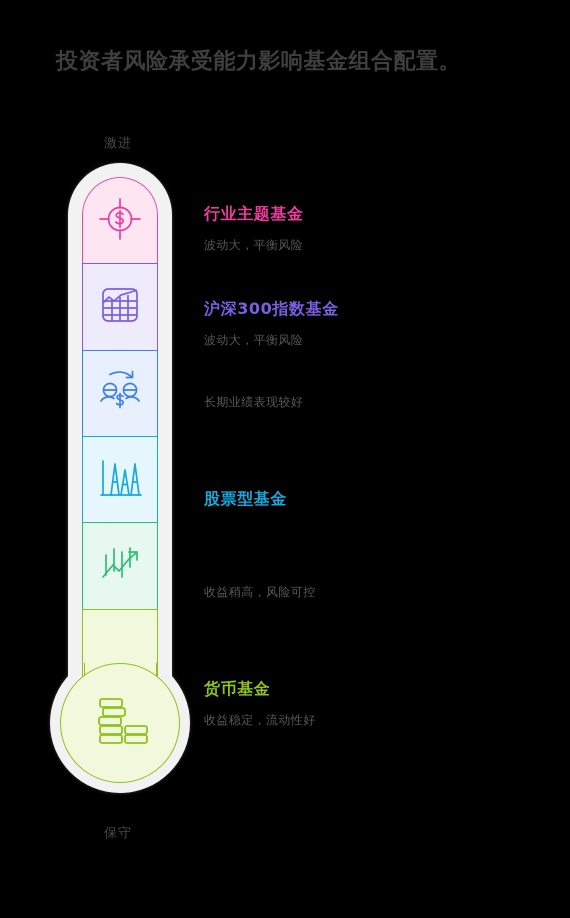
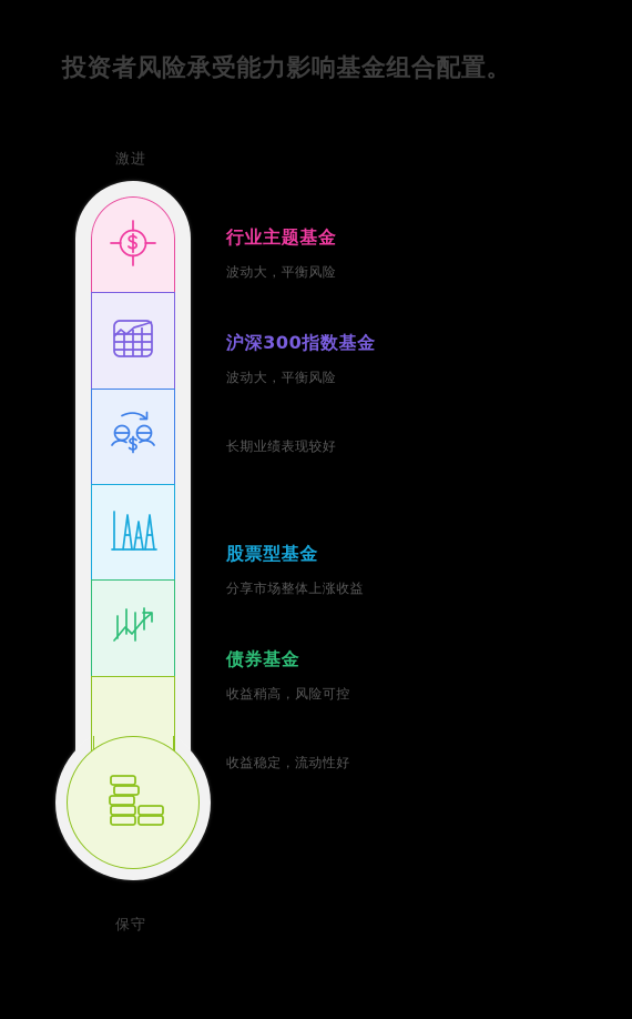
  投资者风险承受能力影响基金组合配置。
  激进
  保守
  行业主题基金
  波动大，平衡风险
  沪深300指数基金
  波动大，平衡风险
  长期业绩表现较好
  股票型基金
+ 分享市场整体上涨收益
+ 债券基金
  收益稍高，风险可控
- 货币基金
  收益稳定，流动性好
